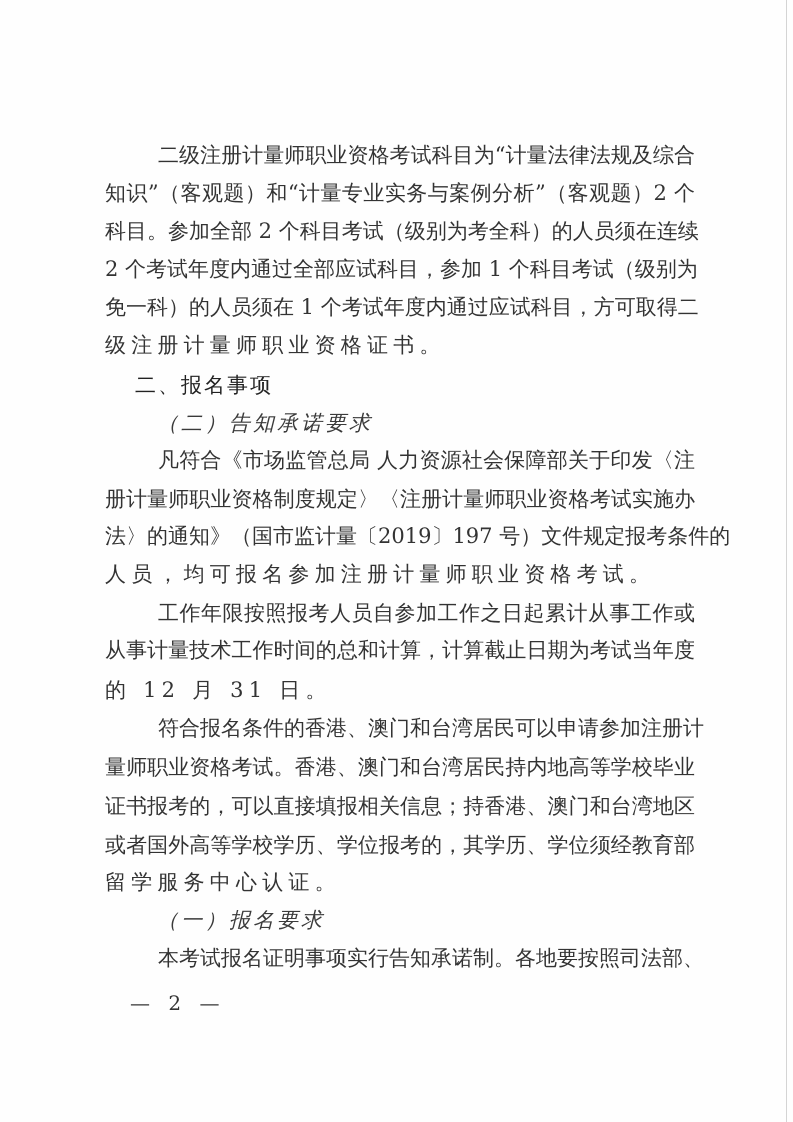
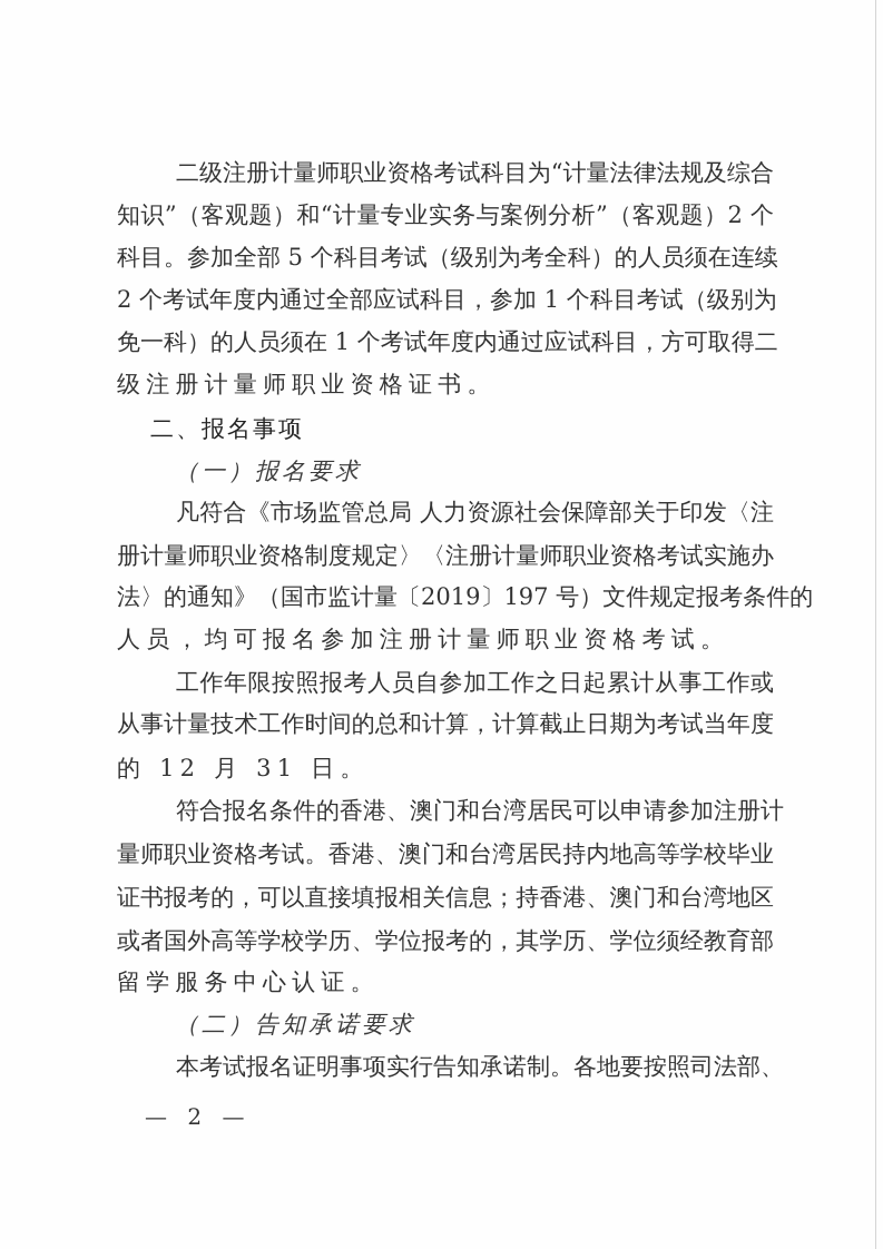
  二级注册计量师职业资格考试科目为“计量法律法规及综合
  知识”（客观题）和“计量专业实务与案例分析”（客观题）2 个
- 科目。参加全部 2 个科目考试（级别为考全科）的人员须在连续
+ 科目。参加全部 5 个科目考试（级别为考全科）的人员须在连续
  2 个考试年度内通过全部应试科目，参加 1 个科目考试（级别为
  免一科）的人员须在 1 个考试年度内通过应试科目，方可取得二
  级注册计量师职业资格证书。
  二、报名事项
- （二）告知承诺要求
+ （一）报名要求
  凡符合《市场监管总局 人力资源社会保障部关于印发〈注
  册计量师职业资格制度规定〉〈注册计量师职业资格考试实施办
  法〉的通知》（国市监计量〔2019〕197 号）文件规定报考条件的
  人员，均可报名参加注册计量师职业资格考试。
  工作年限按照报考人员自参加工作之日起累计从事工作或
  从事计量技术工作时间的总和计算，计算截止日期为考试当年度
  的 12 月 31 日。
  符合报名条件的香港、澳门和台湾居民可以申请参加注册计
  量师职业资格考试。香港、澳门和台湾居民持内地高等学校毕业
  证书报考的，可以直接填报相关信息；持香港、澳门和台湾地区
  或者国外高等学校学历、学位报考的，其学历、学位须经教育部
  留学服务中心认证。
- （一）报名要求
+ （二）告知承诺要求
  本考试报名证明事项实行告知承诺制。各地要按照司法部、
  — 2 —
